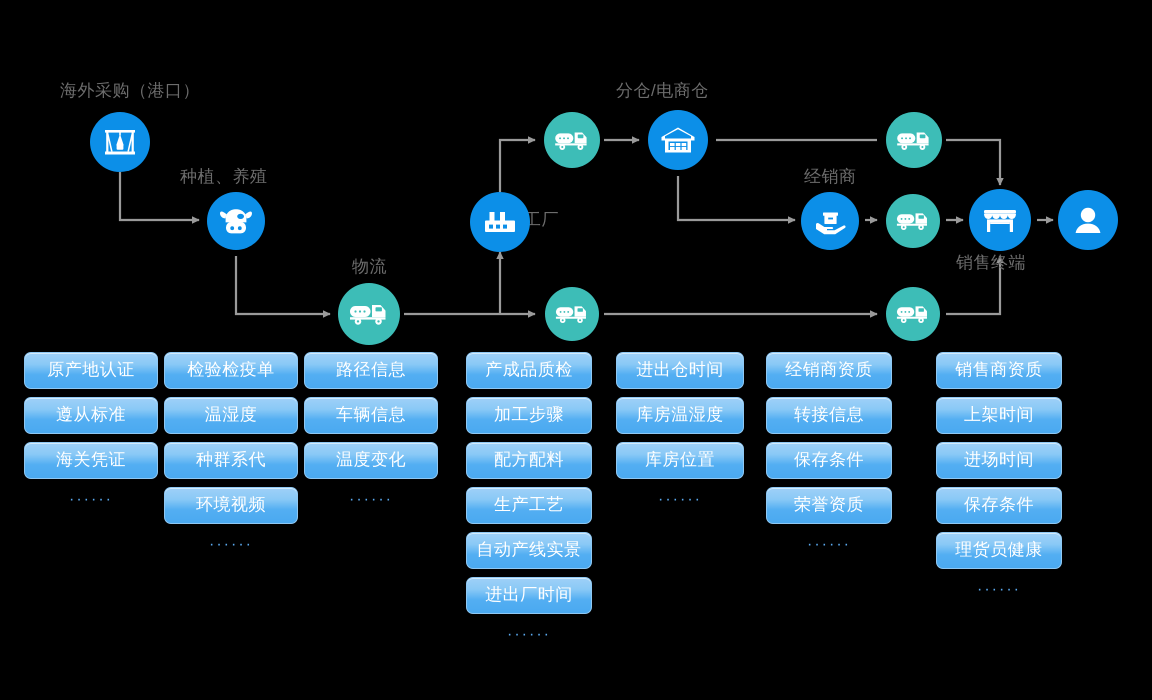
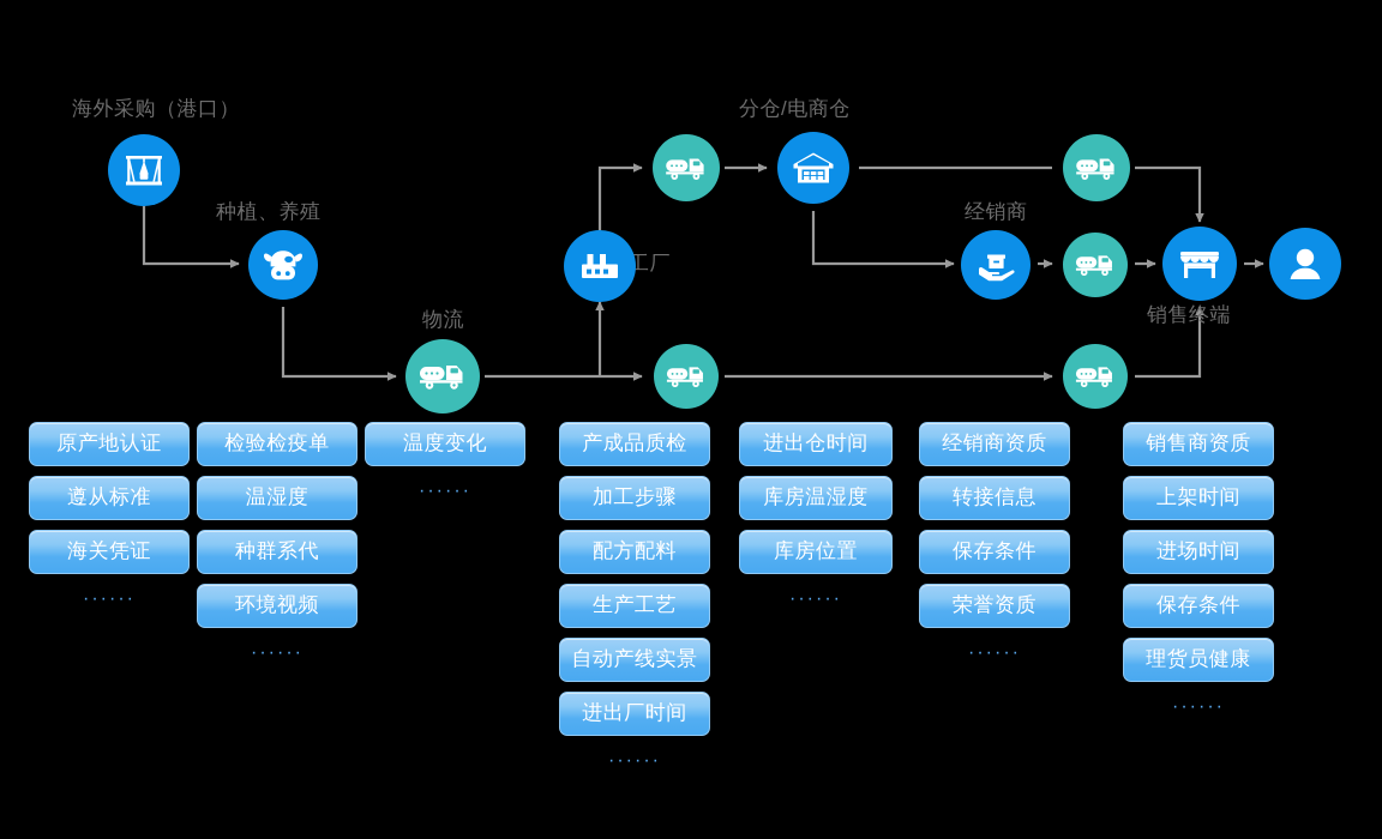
  海外采购（港口）
  种植、养殖
  物流
  工厂
  分仓/电商仓
  经销商
  销售终端
  原产地认证
  遵从标准
  海关凭证
  ······
  检验检疫单
  温湿度
  种群系代
  环境视频
  ······
- 路径信息
- 车辆信息
  温度变化
  ······
  产成品质检
  加工步骤
  配方配料
  生产工艺
  自动产线实景
  进出厂时间
  ······
  进出仓时间
  库房温湿度
  库房位置
  ······
  经销商资质
  转接信息
  保存条件
  荣誉资质
  ······
  销售商资质
  上架时间
  进场时间
  保存条件
  理货员健康
  ······
